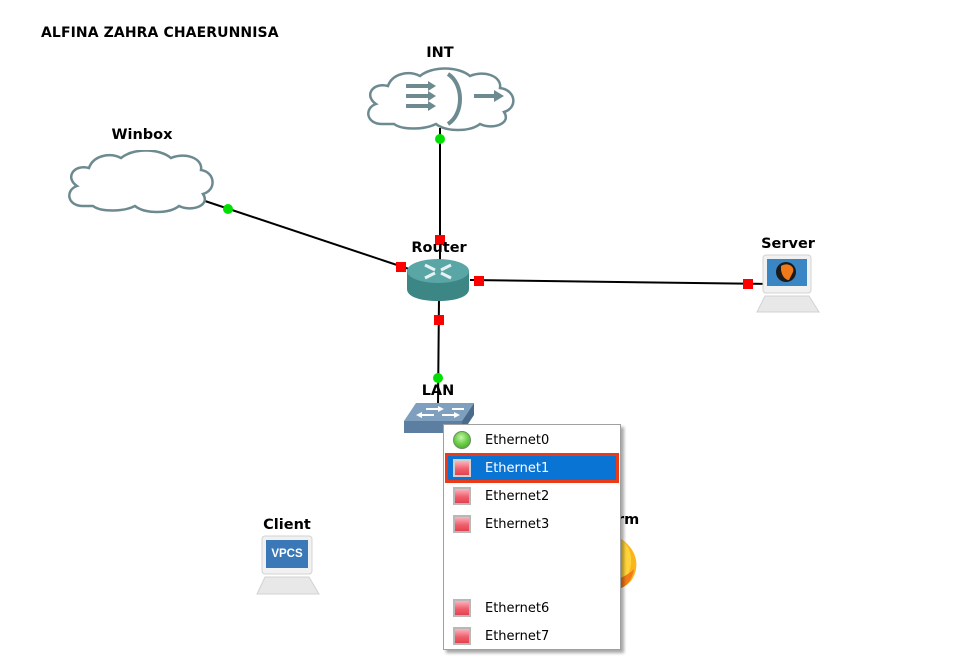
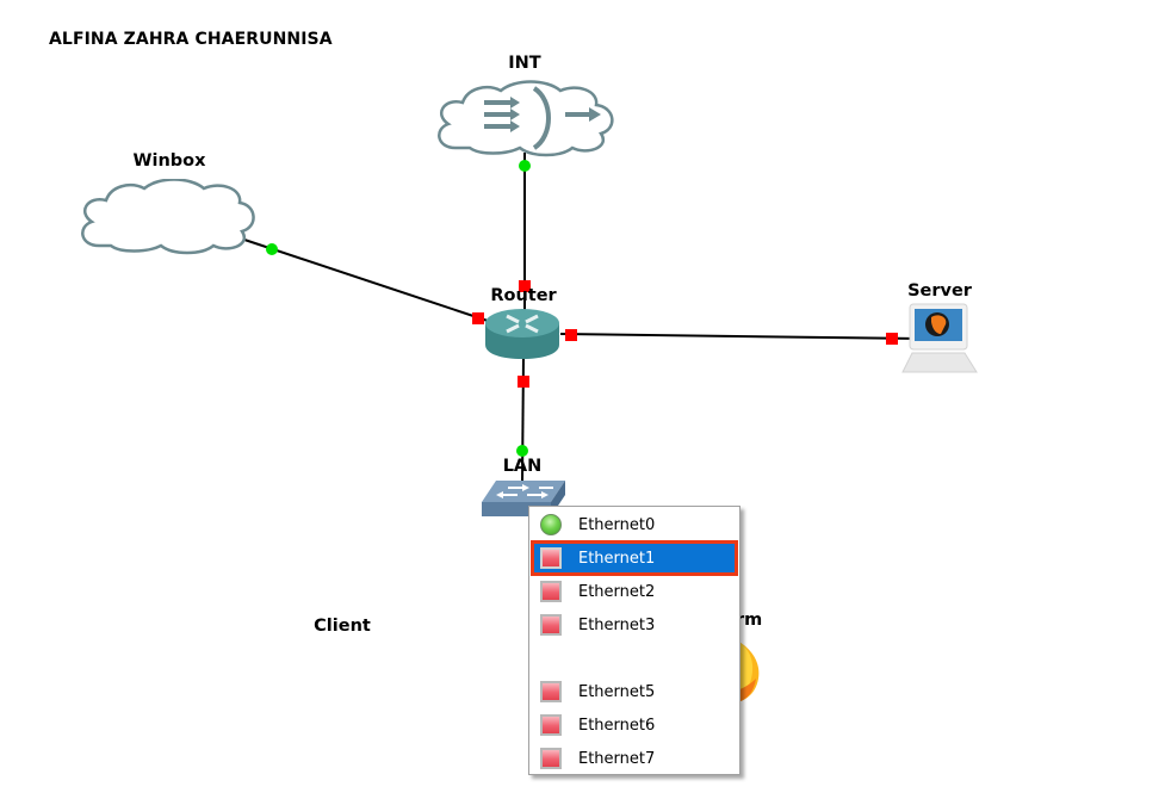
  ALFINA ZAHRA CHAERUNNISA
  INT
  Winbox
  Router
  Server
  LAN
  Client
- VPCS
  Ethernet0
  Ethernet1
  Ethernet2
  Ethernet3
+ Ethernet5
  Ethernet6
  Ethernet7
